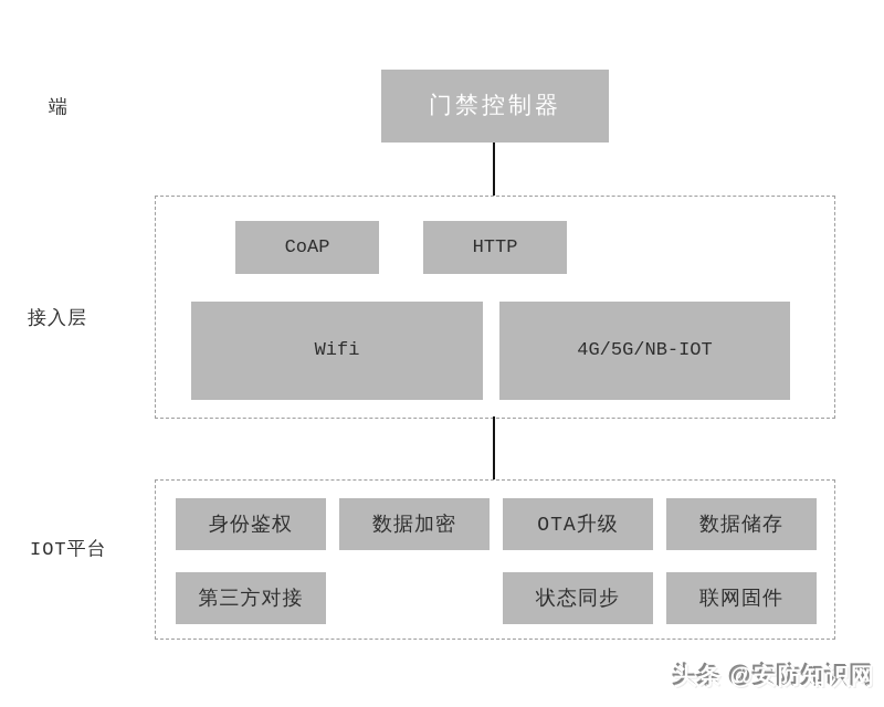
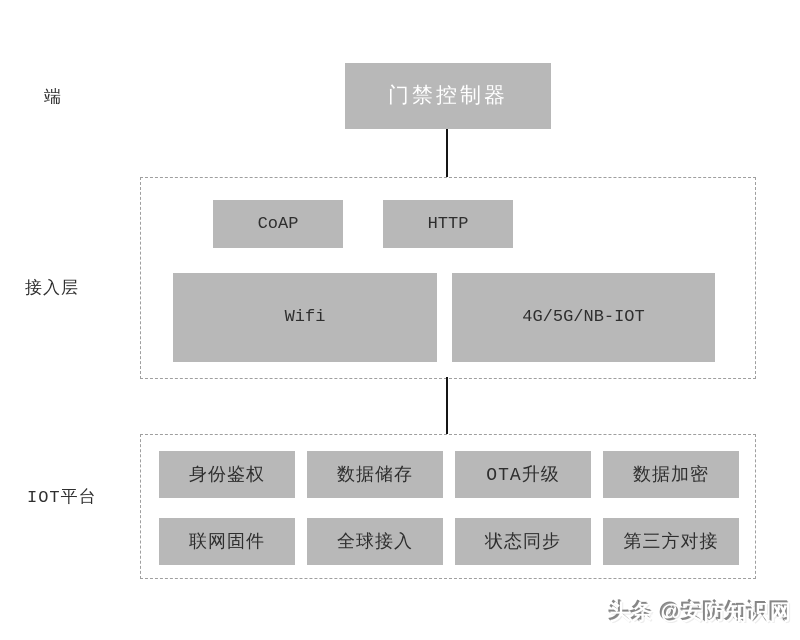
  端
  接入层
  IOT平台
  门禁控制器
  CoAP
  HTTP
  Wifi
  4G/5G/NB-IOT
  身份鉴权
- 数据加密
+ 数据储存
  OTA升级
- 数据储存
+ 数据加密
- 第三方对接
+ 联网固件
+ 全球接入
  状态同步
- 联网固件
+ 第三方对接
  头条 @安防知识网
